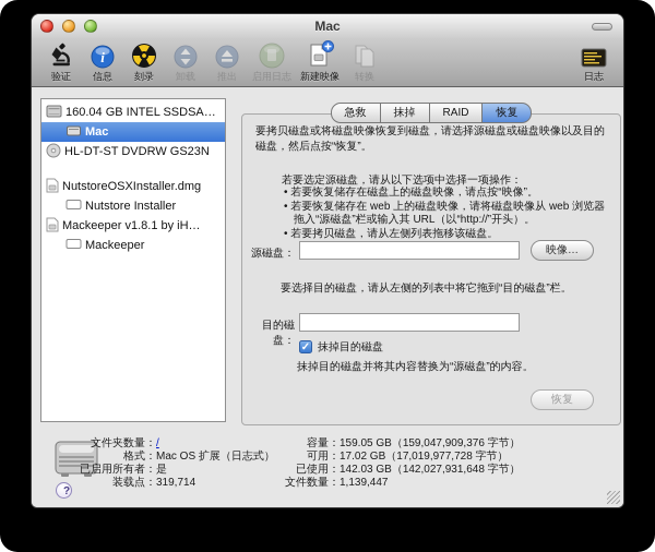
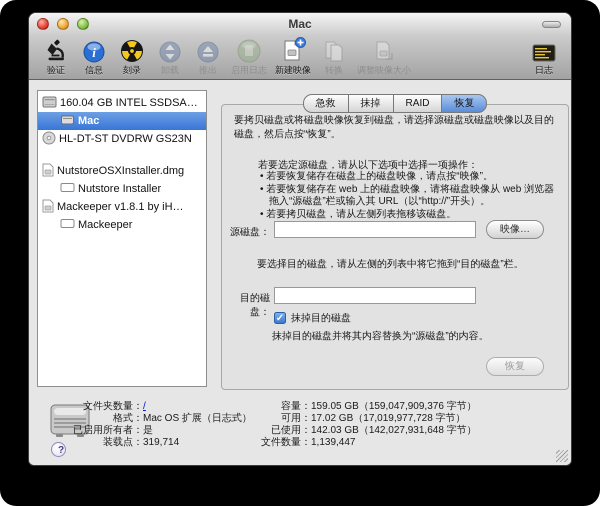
  Mac
  验证
  i
  信息
  刻录
  卸载
  推出
  启用日志
  新建映像
  转换
+ 调整映像大小
  日志
  160.04 GB INTEL SSDSA…
  Mac
  HL-DT-ST DVDRW GS23N
  NutstoreOSXInstaller.dmg
  Nutstore Installer
  Mackeeper v1.8.1 by iH…
  Mackeeper
  急救
  抹掉
  RAID
  恢复
  要拷贝磁盘或将磁盘映像恢复到磁盘，请选择源磁盘或磁盘映像以及目的磁盘，然后点按“恢复”。
  若要选定源磁盘，请从以下选项中选择一项操作：
  若要恢复储存在磁盘上的磁盘映像，请点按“映像”。
  若要恢复储存在 web 上的磁盘映像，请将磁盘映像从 web 浏览器拖入“源磁盘”栏或输入其 URL（以“http://”开头）。
  若要拷贝磁盘，请从左侧列表拖移该磁盘。
  源磁盘：
  映像…
  要选择目的磁盘，请从左侧的列表中将它拖到“目的磁盘”栏。
  目的磁盘：
  ✓
  抹掉目的磁盘
  抹掉目的磁盘并将其内容替换为“源磁盘”的内容。
  恢复
  ?
  文件夹数量：
  /
  格式：
  Mac OS 扩展（日志式）
  已启用所有者：
  是
  装载点：
  319,714
  容量：
  159.05 GB（159,047,909,376 字节）
  可用：
  17.02 GB（17,019,977,728 字节）
  已使用：
  142.03 GB（142,027,931,648 字节）
  文件数量：
  1,139,447
